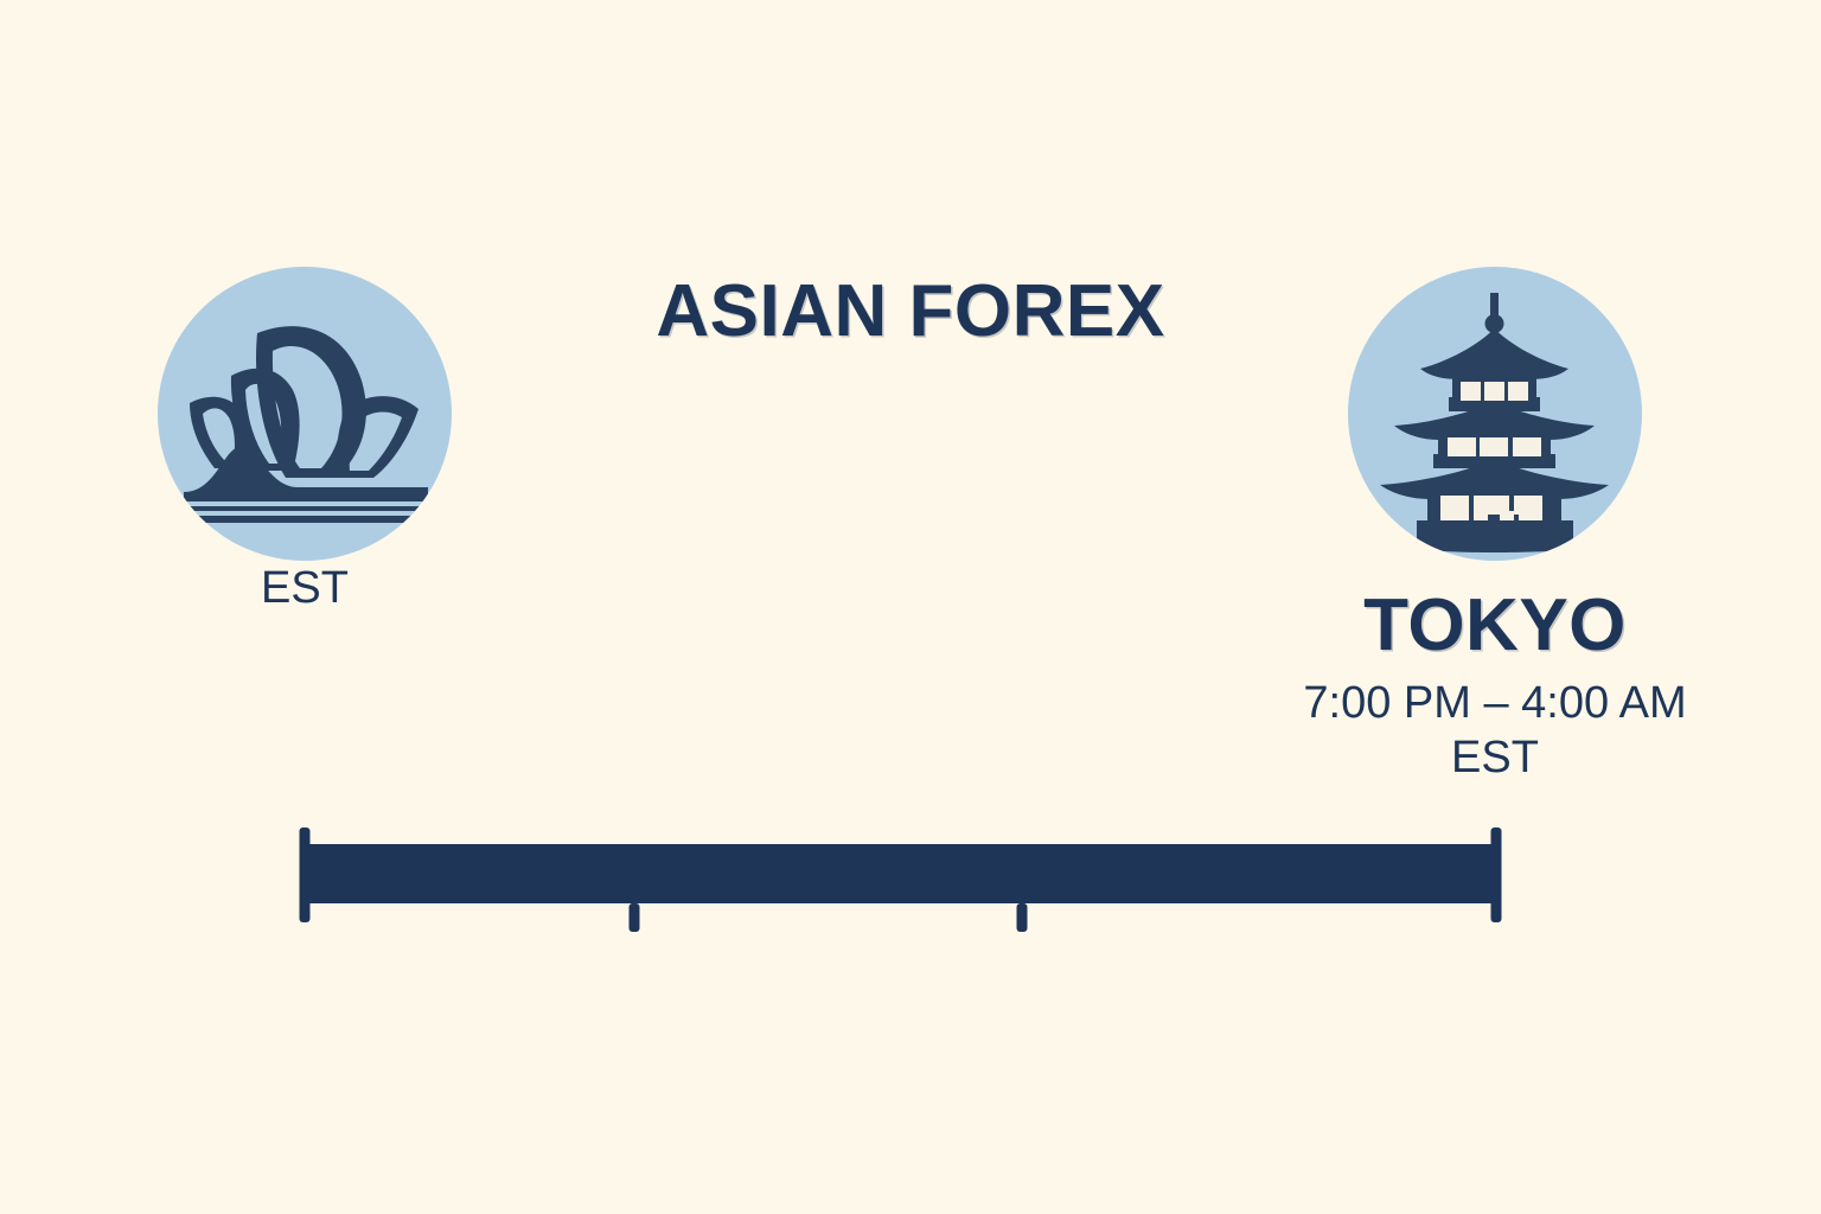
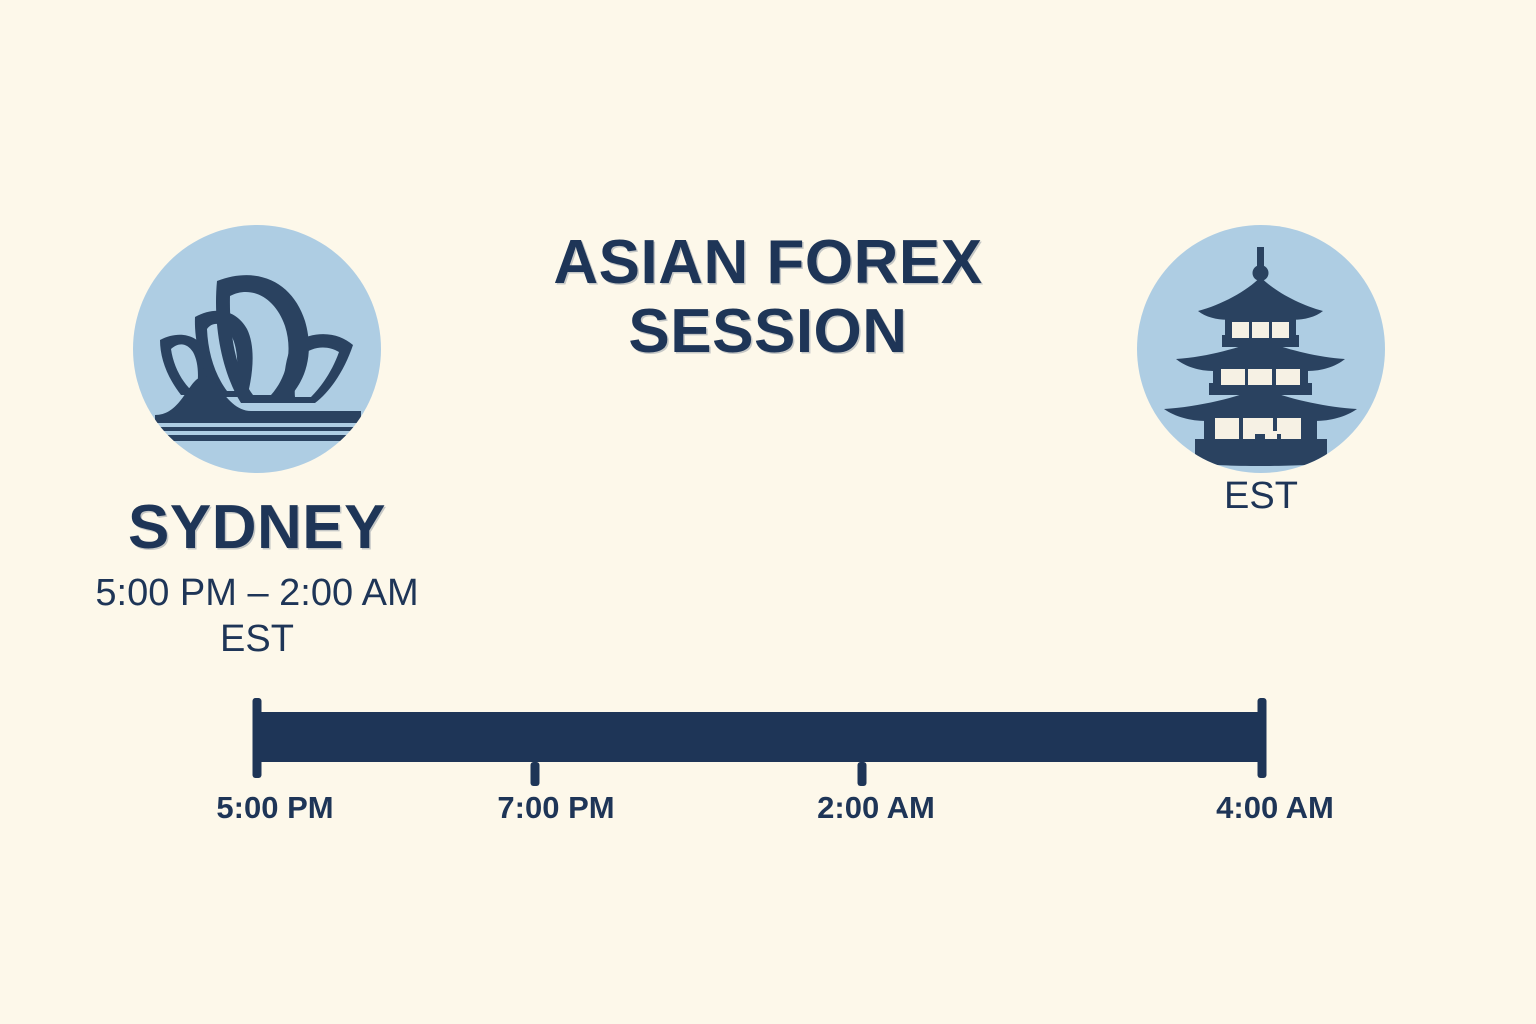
  ASIAN FOREX
+ SESSION
+ SYDNEY
+ 5:00 PM – 2:00 AM
  EST
- TOKYO
- 7:00 PM – 4:00 AM
  EST
+ 5:00 PM
+ 7:00 PM
+ 2:00 AM
+ 4:00 AM
